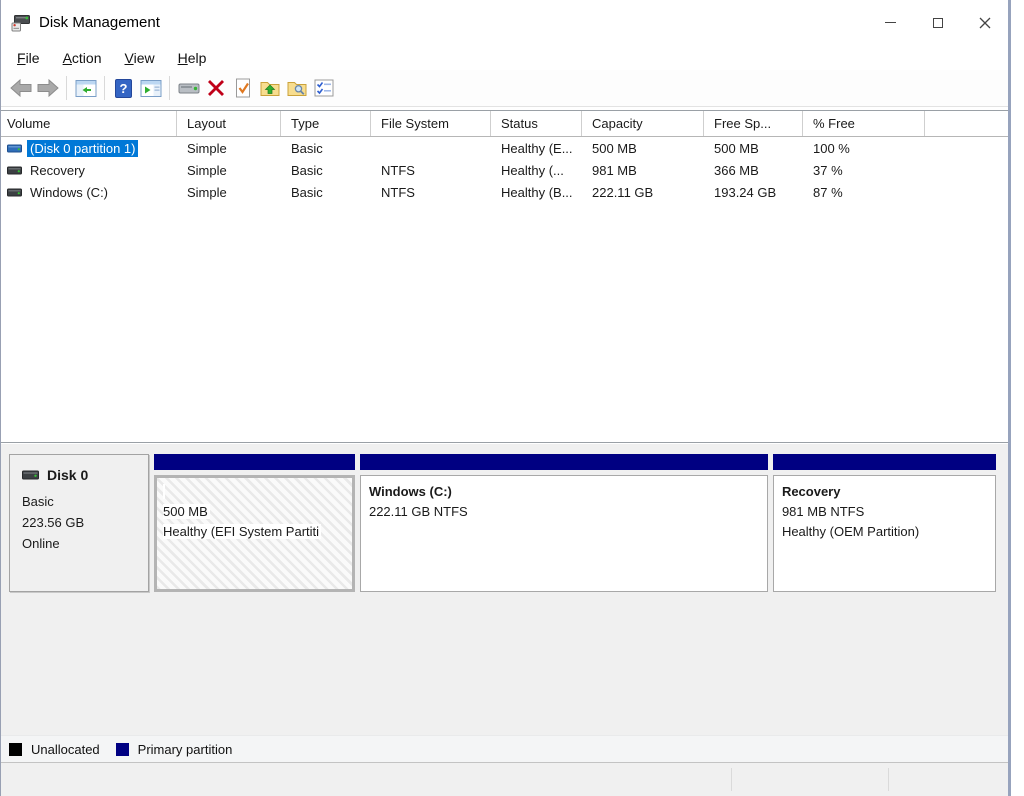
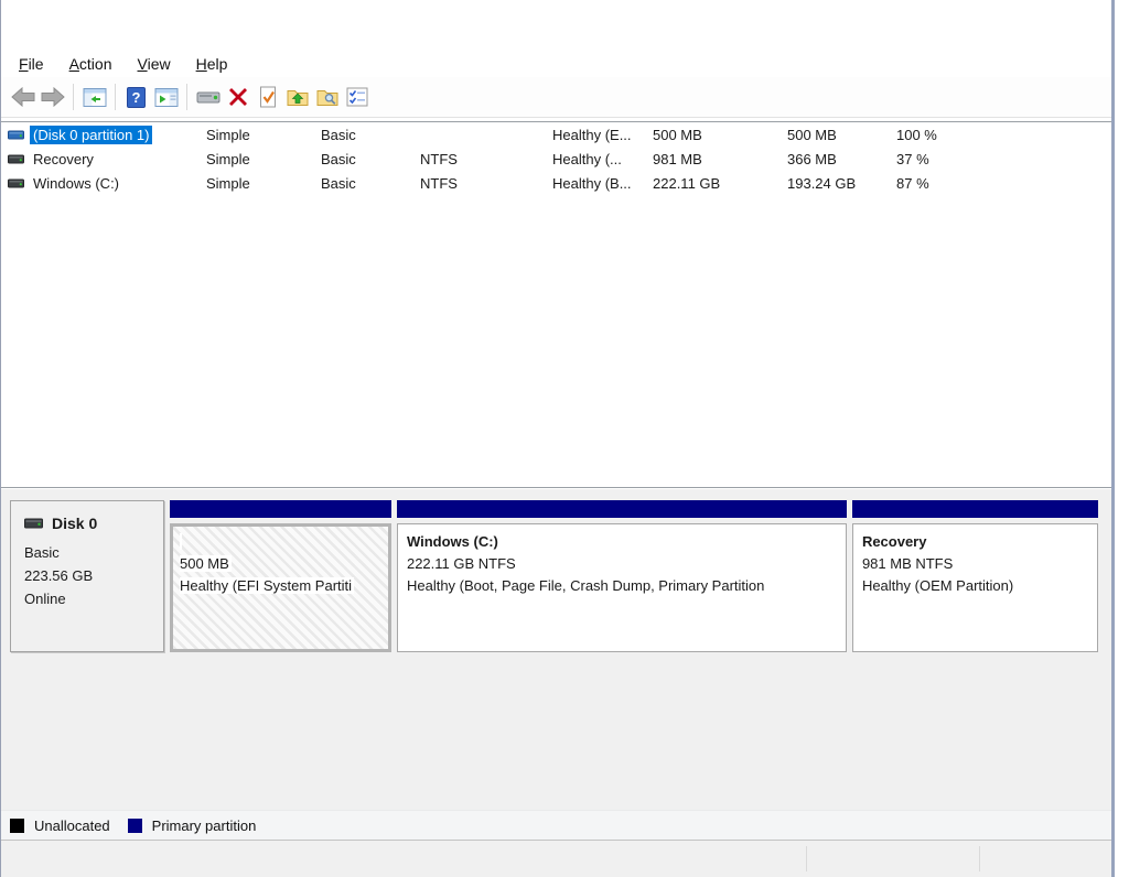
- Disk Management
  File
  Action
  View
  Help
  ?
- Volume
- Layout
- Type
- File System
- Status
- Capacity
- Free Sp...
- % Free
  (Disk 0 partition 1)
  Simple
  Basic
  Healthy (E...
  500 MB
  500 MB
  100 %
  Recovery
  Simple
  Basic
  NTFS
  Healthy (...
  981 MB
  366 MB
  37 %
  Windows (C:)
  Simple
  Basic
  NTFS
  Healthy (B...
  222.11 GB
  193.24 GB
  87 %
  Disk 0
  Basic
  223.56 GB
  Online
  500 MB
  Healthy (EFI System Partiti
  Windows (C:)
  222.11 GB NTFS
+ Healthy (Boot, Page File, Crash Dump, Primary Partition
  Recovery
  981 MB NTFS
  Healthy (OEM Partition)
  Unallocated
  Primary partition
